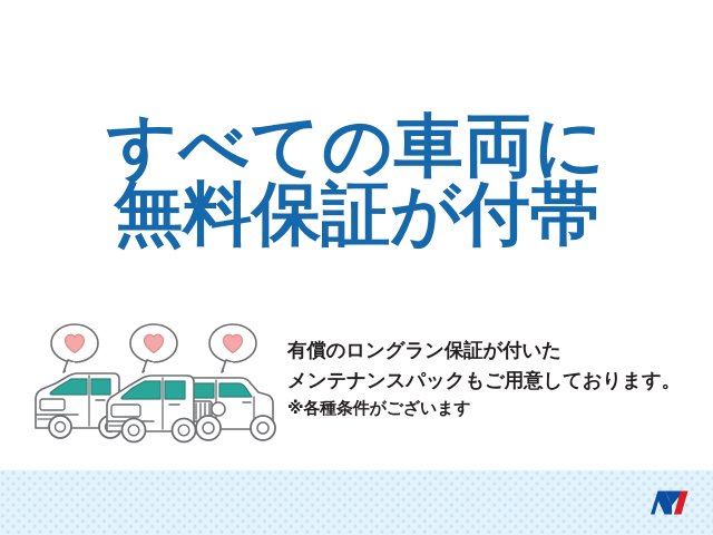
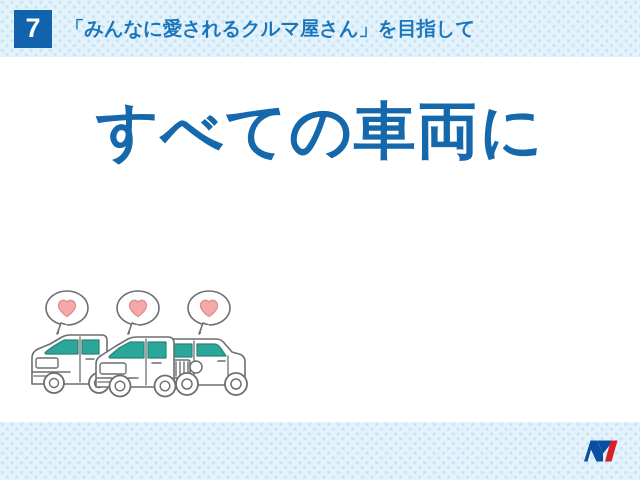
+ 7
+ 「みんなに愛されるクルマ屋さん」を目指して
  すべての車両に
- 無料保証が付帯
- 有償のロングラン保証が付いた
- メンテナンスパックもご用意しております。
- ※各種条件がございます
